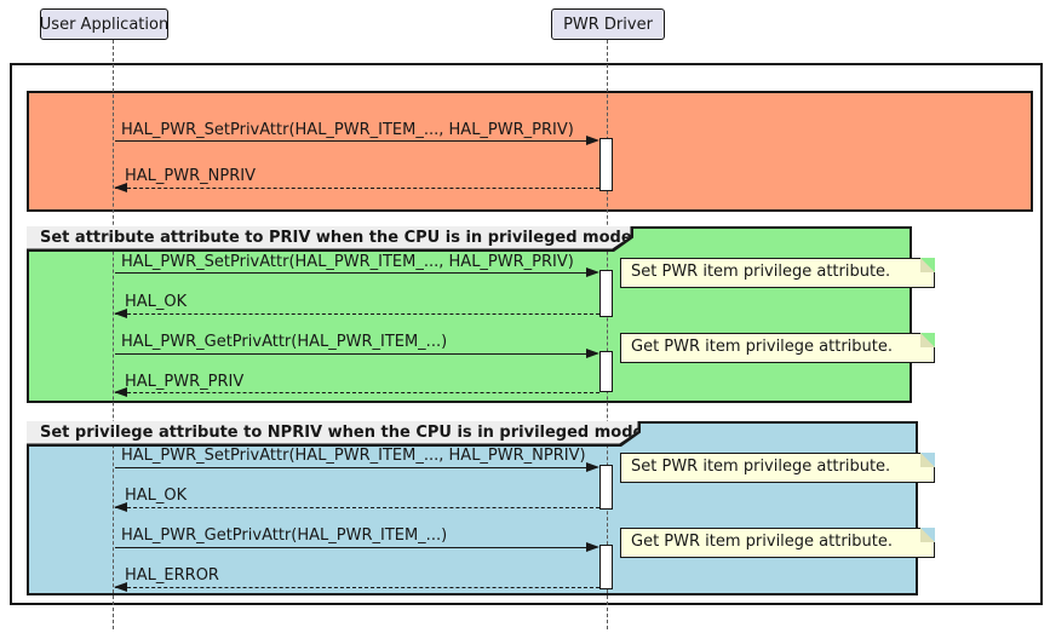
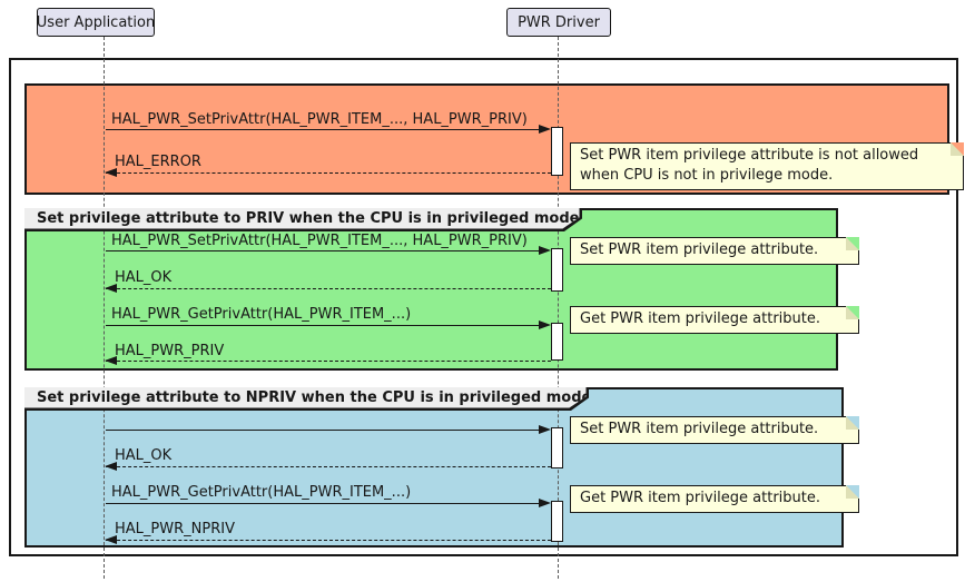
  User Application
  PWR Driver
  HAL_PWR_SetPrivAttr(HAL_PWR_ITEM_..., HAL_PWR_PRIV)
- HAL_PWR_NPRIV
+ HAL_ERROR
+ Set PWR item privilege attribute is not allowed
+ when CPU is not in privilege mode.
- Set attribute attribute to PRIV when the CPU is in privileged mode
+ Set privilege attribute to PRIV when the CPU is in privileged mode
  HAL_PWR_SetPrivAttr(HAL_PWR_ITEM_..., HAL_PWR_PRIV)
  Set PWR item privilege attribute.
  HAL_OK
  HAL_PWR_GetPrivAttr(HAL_PWR_ITEM_...)
  Get PWR item privilege attribute.
  HAL_PWR_PRIV
  Set privilege attribute to NPRIV when the CPU is in privileged mod
- HAL_PWR_SetPrivAttr(HAL_PWR_ITEM_..., HAL_PWR_NPRIV)
  Set PWR item privilege attribute.
  HAL_OK
  HAL_PWR_GetPrivAttr(HAL_PWR_ITEM_...)
  Get PWR item privilege attribute.
- HAL_ERROR
+ HAL_PWR_NPRIV
